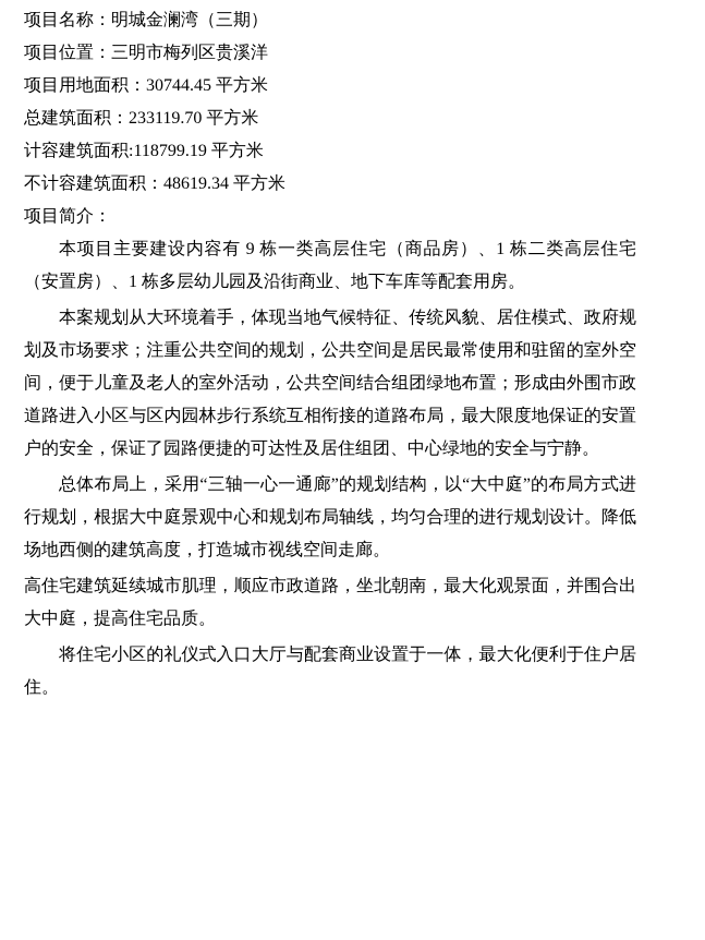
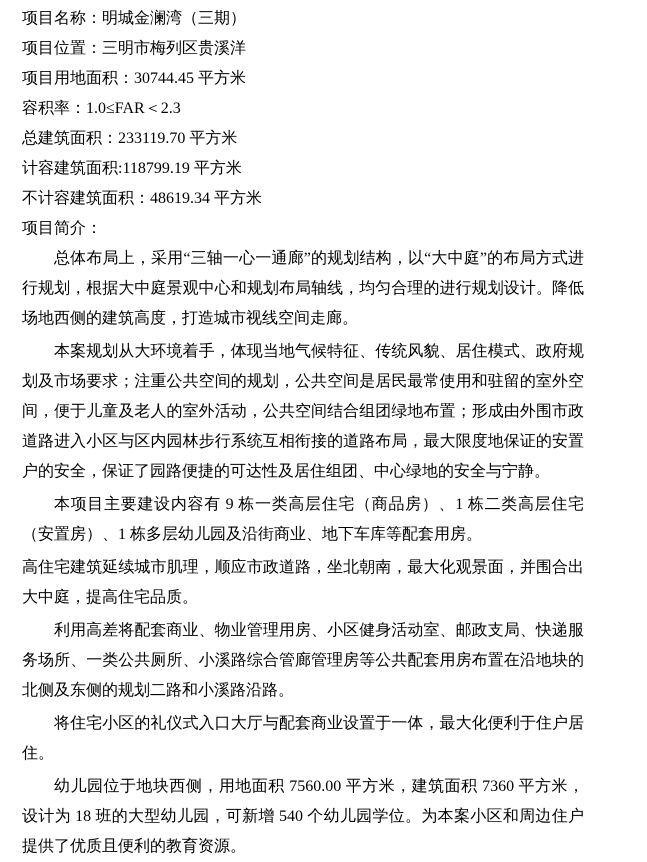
  项目名称：明城金澜湾（三期）
  项目位置：三明市梅列区贵溪洋
  项目用地面积：30744.45 平方米
+ 容积率：1.0≤FAR＜2.3
  总建筑面积：233119.70 平方米
  计容建筑面积:118799.19 平方米
  不计容建筑面积：48619.34 平方米
  项目简介：
- 本项目主要建设内容有 9 栋一类高层住宅（商品房）、1 栋二类高层住宅（安置房）、1 栋多层幼儿园及沿街商业、地下车库等配套用房。
+ 总体布局上，采用“三轴一心一通廊”的规划结构，以“大中庭”的布局方式进行规划，根据大中庭景观中心和规划布局轴线，均匀合理的进行规划设计。降低场地西侧的建筑高度，打造城市视线空间走廊。
  本案规划从大环境着手，体现当地气候特征、传统风貌、居住模式、政府规划及市场要求；注重公共空间的规划，公共空间是居民最常使用和驻留的室外空间，便于儿童及老人的室外活动，公共空间结合组团绿地布置；形成由外围市政道路进入小区与区内园林步行系统互相衔接的道路布局，最大限度地保证的安置户的安全，保证了园路便捷的可达性及居住组团、中心绿地的安全与宁静。
- 总体布局上，采用“三轴一心一通廊”的规划结构，以“大中庭”的布局方式进行规划，根据大中庭景观中心和规划布局轴线，均匀合理的进行规划设计。降低场地西侧的建筑高度，打造城市视线空间走廊。
+ 本项目主要建设内容有 9 栋一类高层住宅（商品房）、1 栋二类高层住宅（安置房）、1 栋多层幼儿园及沿街商业、地下车库等配套用房。
  高住宅建筑延续城市肌理，顺应市政道路，坐北朝南，最大化观景面，并围合出大中庭，提高住宅品质。
+ 利用高差将配套商业、物业管理用房、小区健身活动室、邮政支局、快递服务场所、一类公共厕所、小溪路综合管廊管理房等公共配套用房布置在沿地块的北侧及东侧的规划二路和小溪路沿路。
  将住宅小区的礼仪式入口大厅与配套商业设置于一体，最大化便利于住户居住。
+ 幼儿园位于地块西侧，用地面积 7560.00 平方米，建筑面积 7360 平方米，设计为 18 班的大型幼儿园，可新增 540 个幼儿园学位。为本案小区和周边住户提供了优质且便利的教育资源。
